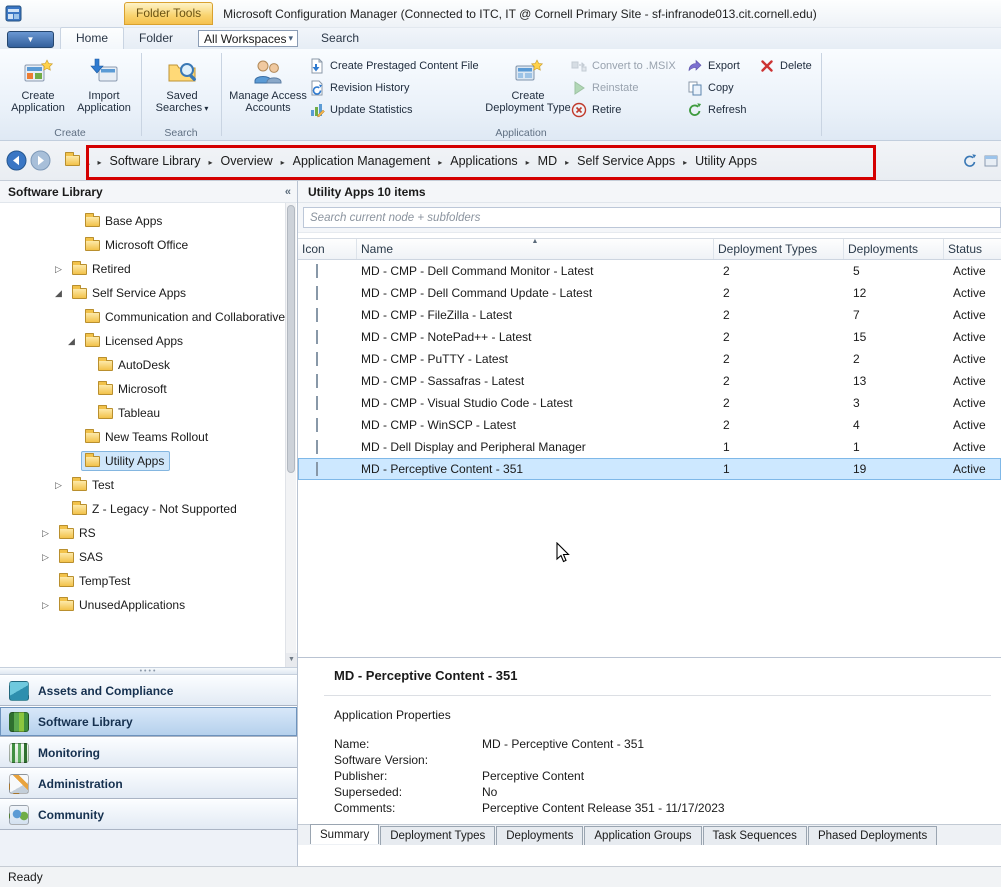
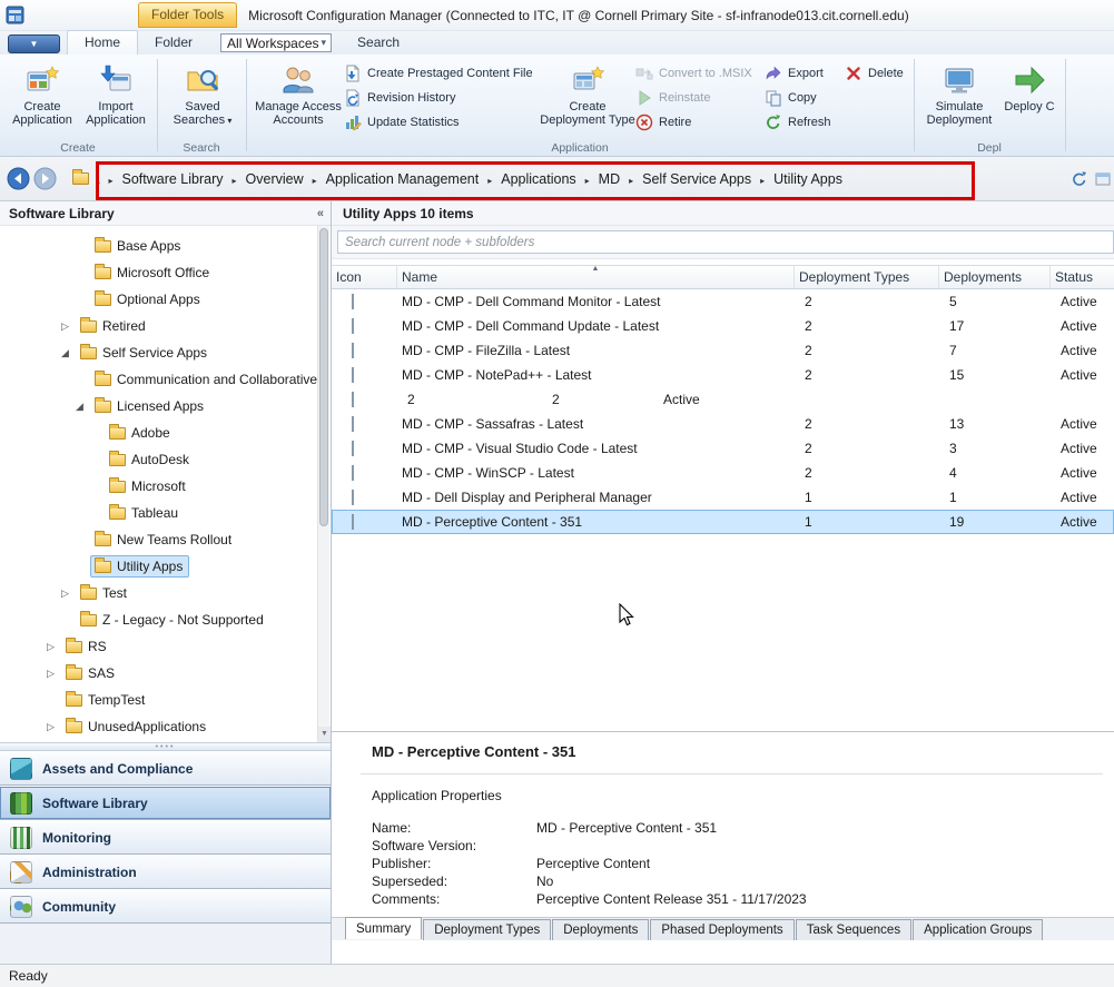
  Folder Tools
  Microsoft Configuration Manager (Connected to ITC, IT @ Cornell Primary Site - sf-infranode013.cit.cornell.edu)
  Home
  Folder
  All Workspaces
  Search
  Create Application
  Import Application
  Create
  Saved Searches
  Search
  Manage Access Accounts
  Create Prestaged Content File
  Revision History
  Update Statistics
  Create Deployment Type
  Convert to .MSIX
  Reinstate
  Retire
  Export
  Copy
  Refresh
  Delete
  Application
+ Simulate Deployment
+ Deploy C
+ Depl
  \
  Software Library
  Overview
  Application Management
  Applications
  MD
  Self Service Apps
  Utility Apps
  Software Library
  Base Apps
  Microsoft Office
+ Optional Apps
  ▷
  Retired
  ◢
  Self Service Apps
  Communication and Collaborative
  ◢
  Licensed Apps
+ Adobe
  AutoDesk
  Microsoft
  Tableau
  New Teams Rollout
  Utility Apps
  ▷
  Test
  Z - Legacy - Not Supported
  ▷
  RS
  ▷
  SAS
  TempTest
  ▷
  UnusedApplications
  Assets and Compliance
  Software Library
  Monitoring
  Administration
  Community
  Utility Apps 10 items
  Search current node + subfolders
  Icon
  Name
  Deployment Types
  Deployments
  Status
  MD - CMP - Dell Command Monitor - Latest
  2
  5
  Active
  MD - CMP - Dell Command Update - Latest
  2
- 12
+ 17
  Active
  MD - CMP - FileZilla - Latest
  2
  7
  Active
  MD - CMP - NotePad++ - Latest
  2
  15
  Active
- MD - CMP - PuTTY - Latest
  2
  2
  Active
  MD - CMP - Sassafras - Latest
  2
  13
  Active
  MD - CMP - Visual Studio Code - Latest
  2
  3
  Active
  MD - CMP - WinSCP - Latest
  2
  4
  Active
  MD - Dell Display and Peripheral Manager
  1
  1
  Active
  MD - Perceptive Content - 351
  1
  19
  Active
  MD - Perceptive Content - 351
  Application Properties
  Name:
  MD - Perceptive Content - 351
  Software Version:
  Publisher:
  Perceptive Content
  Superseded:
  No
  Comments:
  Perceptive Content Release 351 - 11/17/2023
  Summary
  Deployment Types
  Deployments
- Application Groups
+ Phased Deployments
  Task Sequences
- Phased Deployments
+ Application Groups
  Ready
